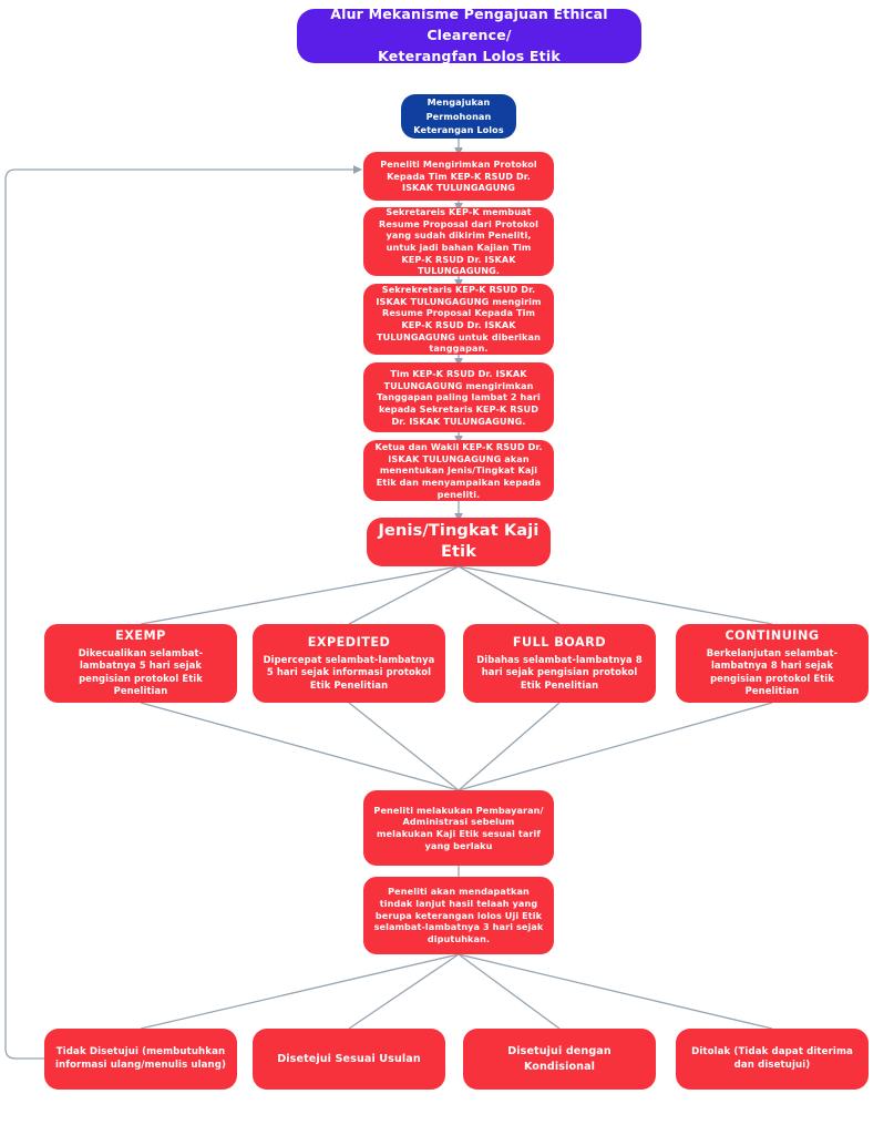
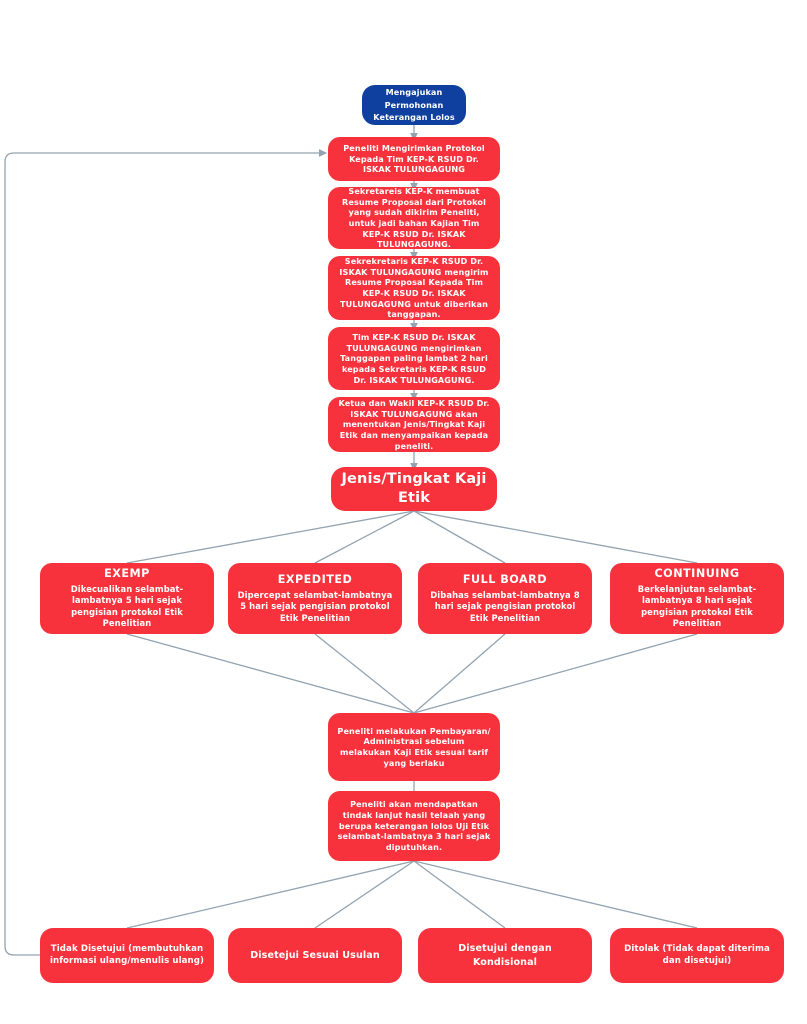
- Alur Mekanisme Pengajuan Ethical Clearence/
- Keterangfan Lolos Etik
  Mengajukan Permohonan Keterangan Lolos Kaji Etik
  Peneliti Mengirimkan Protokol Kepada Tim KEP-K RSUD Dr. ISKAK TULUNGAGUNG
  Sekretareis KEP-K membuat Resume Proposal dari Protokol yang sudah dikirim Peneliti, untuk jadi bahan Kajian Tim KEP-K RSUD Dr. ISKAK TULUNGAGUNG.
  Sekrekretaris KEP-K RSUD Dr. ISKAK TULUNGAGUNG mengirim Resume Proposal Kepada Tim KEP-K RSUD Dr. ISKAK TULUNGAGUNG untuk diberikan tanggapan.
  Tim KEP-K RSUD Dr. ISKAK TULUNGAGUNG mengirimkan Tanggapan paling lambat 2 hari kepada Sekretaris KEP-K RSUD Dr. ISKAK TULUNGAGUNG.
  Ketua dan Wakil KEP-K RSUD Dr. ISKAK TULUNGAGUNG akan menentukan Jenis/Tingkat Kaji Etik dan menyampaikan kepada peneliti.
  Jenis/Tingkat Kaji Etik
  EXEMP
  Dikecualikan selambat-lambatnya 5 hari sejak pengisian protokol Etik Penelitian
  EXPEDITED
- Dipercepat selambat-lambatnya 5 hari sejak informasi protokol Etik Penelitian
+ Dipercepat selambat-lambatnya 5 hari sejak pengisian protokol Etik Penelitian
  FULL BOARD
  Dibahas selambat-lambatnya 8 hari sejak pengisian protokol Etik Penelitian
  CONTINUING
  Berkelanjutan selambat-lambatnya 8 hari sejak pengisian protokol Etik Penelitian
  Peneliti melakukan Pembayaran/ Administrasi sebelum melakukan Kaji Etik sesuai tarif yang berlaku
  Peneliti akan mendapatkan tindak lanjut hasil telaah yang berupa keterangan lolos Uji Etik selambat-lambatnya 3 hari sejak diputuhkan.
  Tidak Disetujui (membutuhkan informasi ulang/menulis ulang)
  Disetejui Sesuai Usulan
  Disetujui dengan Kondisional
  Ditolak (Tidak dapat diterima dan disetujui)
